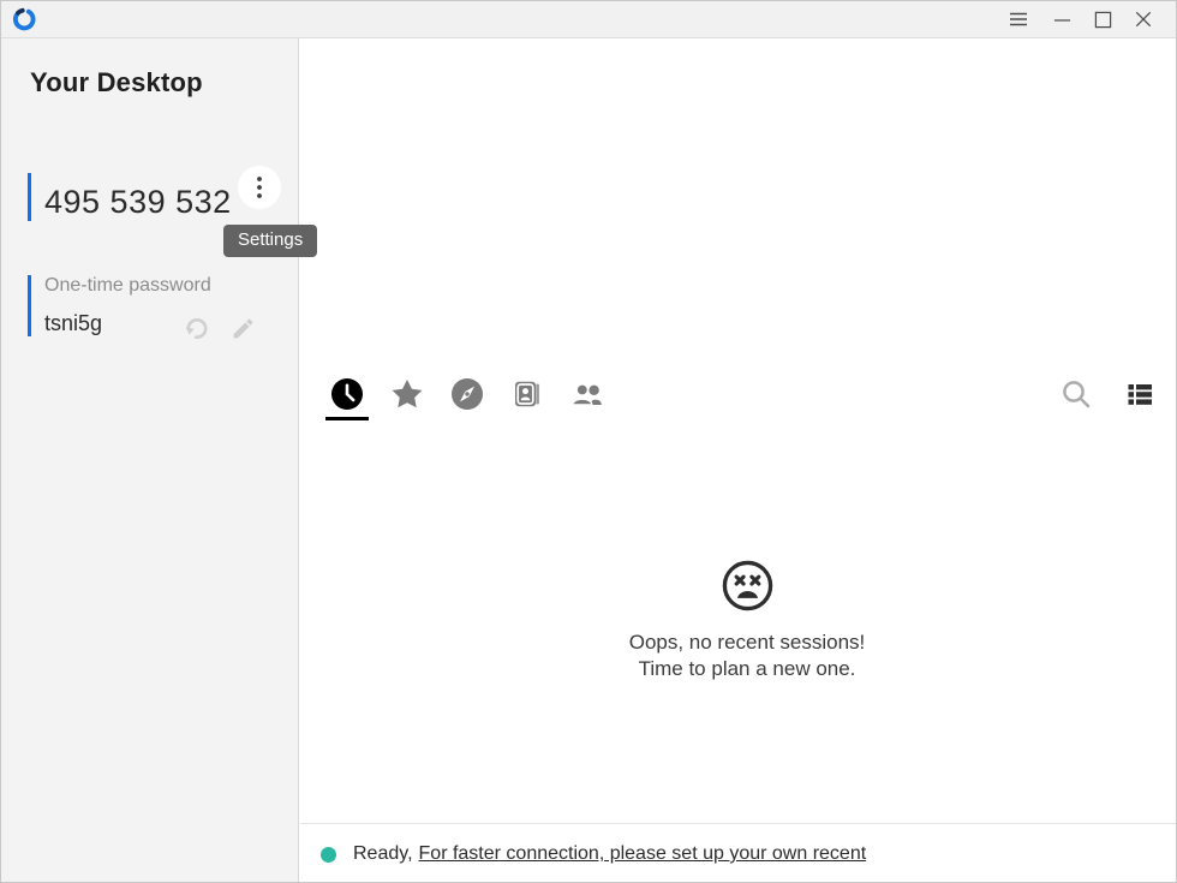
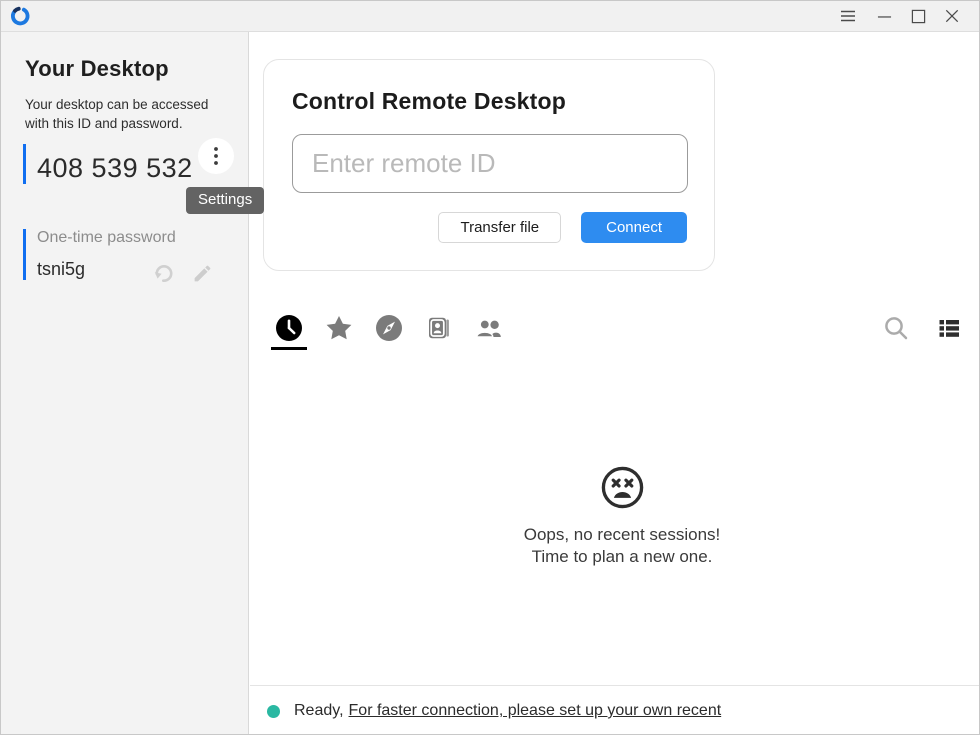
  Your Desktop
+ Your desktop can be accessed with this ID and password.
- 495 539 532
+ 408 539 532
  Settings
  One-time password
  tsni5g
+ Control Remote Desktop
+ Enter remote ID
+ Transfer file
+ Connect
  Oops, no recent sessions!
  Time to plan a new one.
  Ready,
  For faster connection, please set up your own recent
